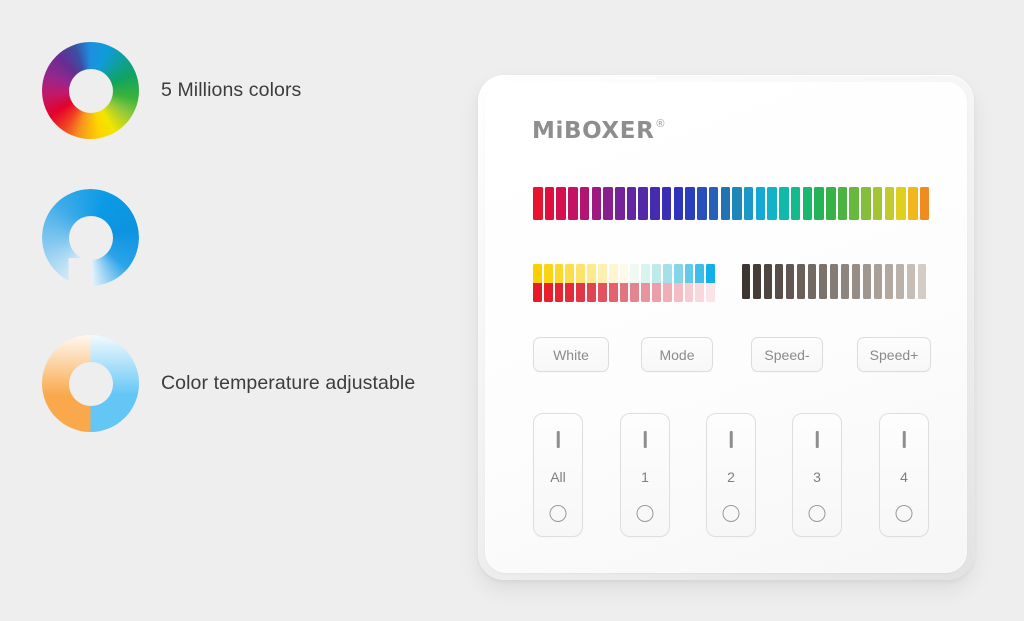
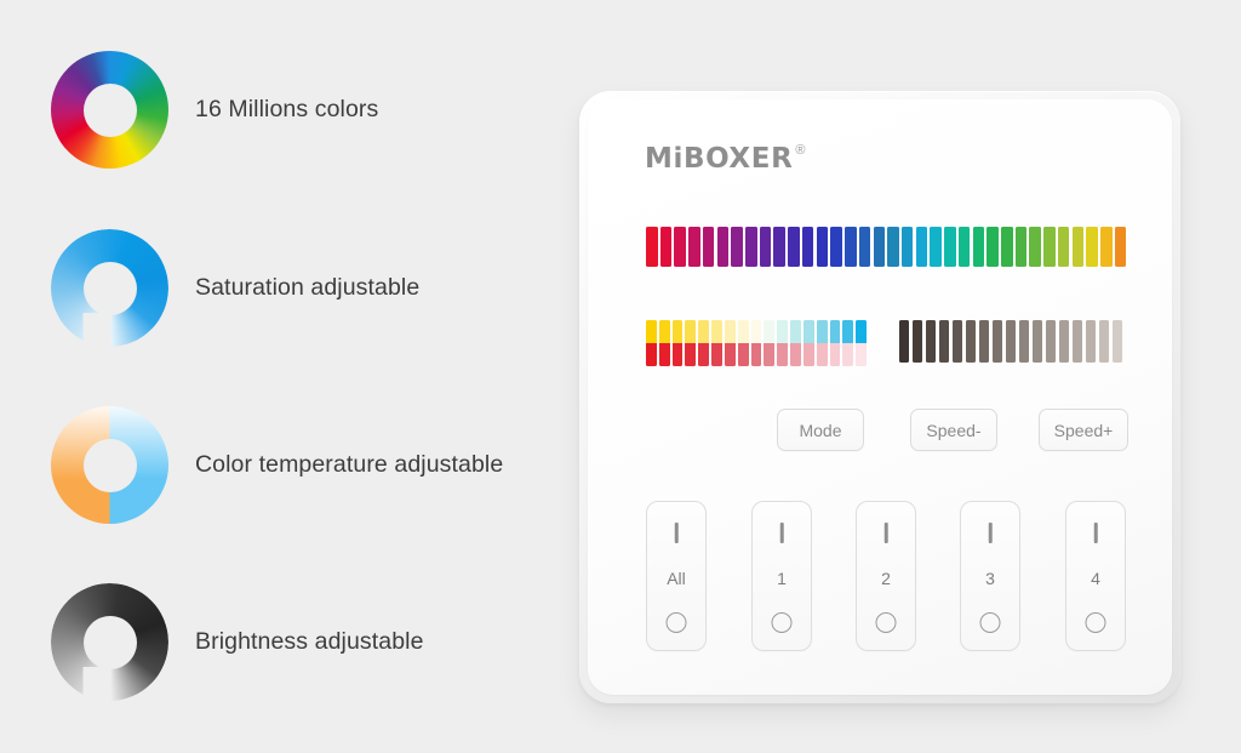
- 5 Millions colors
+ 16 Millions colors
+ Saturation adjustable
  Color temperature adjustable
+ Brightness adjustable
  MiBOXER
  ®
- White
  Mode
  Speed-
  Speed+
  All
  1
  2
  3
  4
